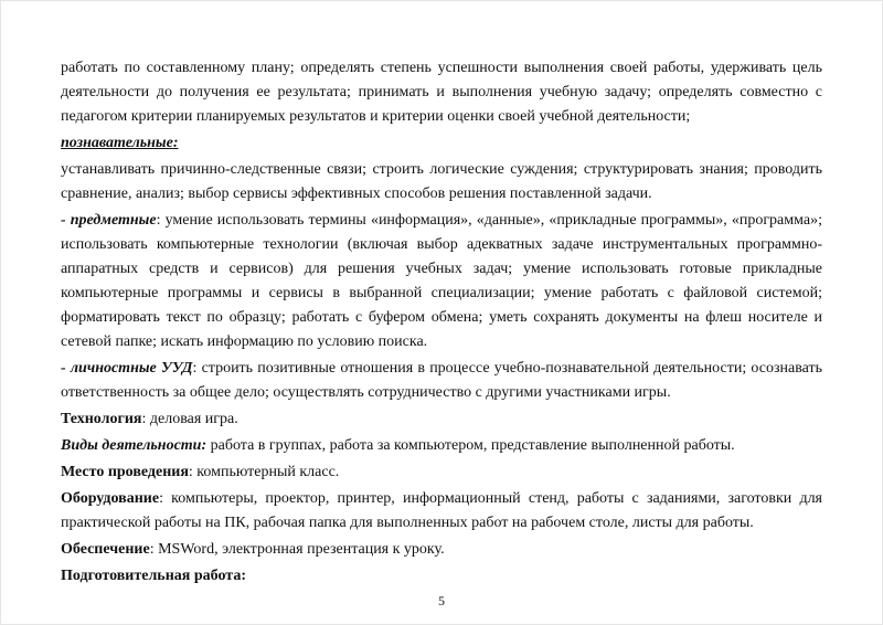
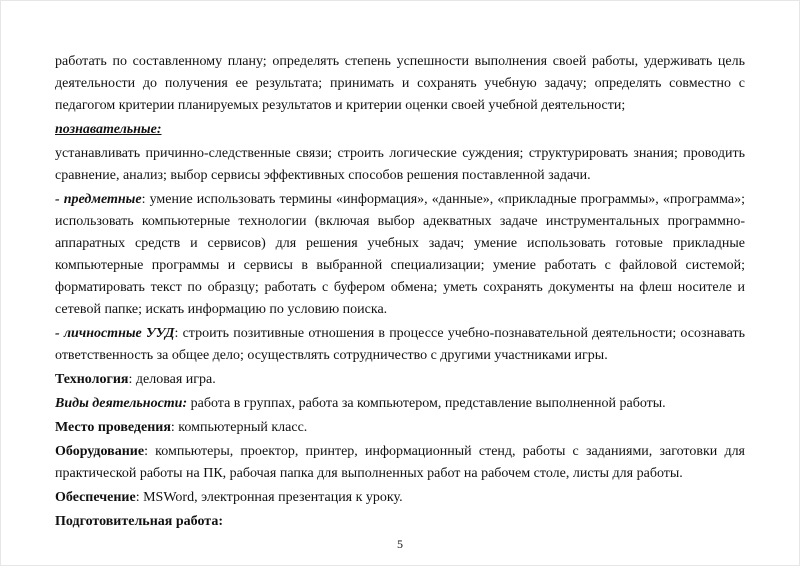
- работать по составленному плану; определять степень успешности выполнения своей работы, удерживать цель деятельности до получения ее результата; принимать и выполнения учебную задачу; определять совместно с педагогом критерии планируемых результатов и критерии оценки своей учебной деятельности;
+ работать по составленному плану; определять степень успешности выполнения своей работы, удерживать цель деятельности до получения ее результата; принимать и сохранять учебную задачу; определять совместно с педагогом критерии планируемых результатов и критерии оценки своей учебной деятельности;
  познавательные:
  устанавливать причинно-следственные связи; строить логические суждения; структурировать знания; проводить сравнение, анализ; выбор сервисы эффективных способов решения поставленной задачи.
  - предметные: умение использовать термины «информация», «данные», «прикладные программы», «программа»; использовать компьютерные технологии (включая выбор адекватных задаче инструментальных программно- аппаратных средств и сервисов) для решения учебных задач; умение использовать готовые прикладные компьютерные программы и сервисы в выбранной специализации; умение работать с файловой системой; форматировать текст по образцу; работать с буфером обмена; уметь сохранять документы на флеш носителе и сетевой папке; искать информацию по условию поиска.
  - личностные УУД: строить позитивные отношения в процессе учебно-познавательной деятельности; осознавать ответственность за общее дело; осуществлять сотрудничество с другими участниками игры.
  Технология: деловая игра.
  Виды деятельности: работа в группах, работа за компьютером, представление выполненной работы.
  Место проведения: компьютерный класс.
  Оборудование: компьютеры, проектор, принтер, информационный стенд, работы с заданиями, заготовки для практической работы на ПК, рабочая папка для выполненных работ на рабочем столе, листы для работы.
  Обеспечение: MSWord, электронная презентация к уроку.
  Подготовительная работа:
  5
